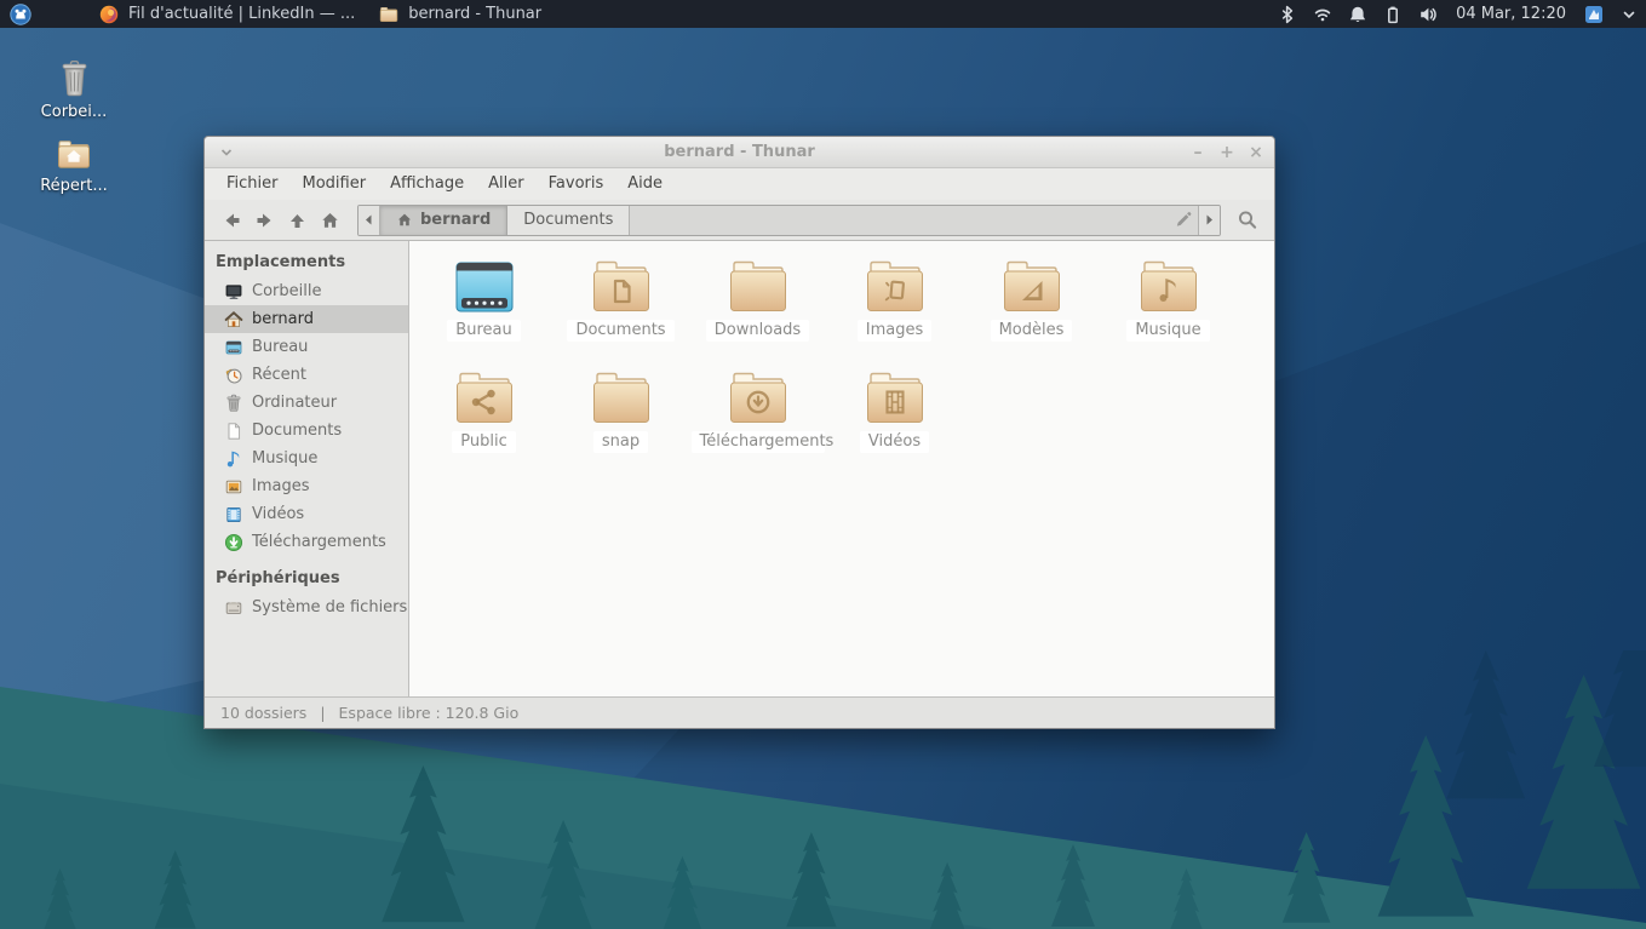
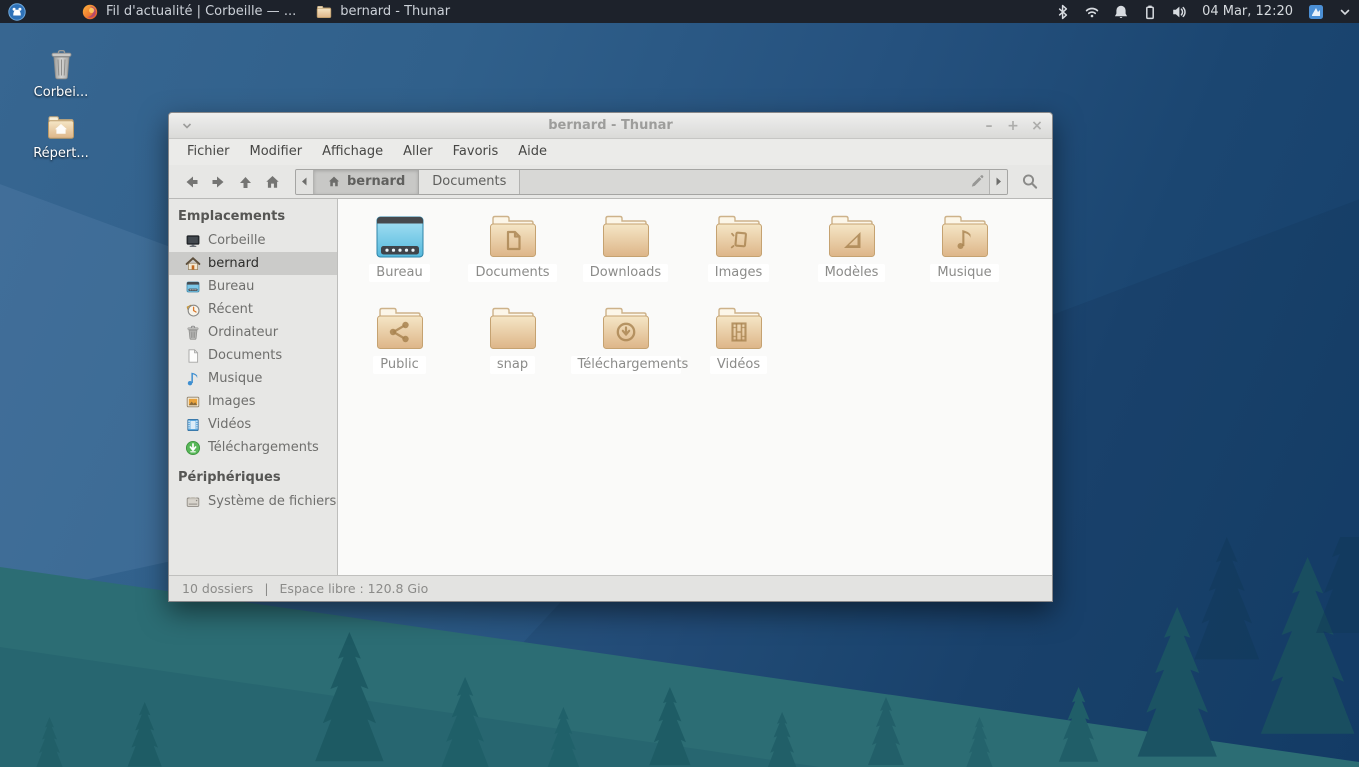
- Fil d'actualité | LinkedIn — ...
+ Fil d'actualité | Corbeille — ...
  bernard - Thunar
  04 Mar, 12:20
  Corbei...
  Répert...
  bernard - Thunar
  –
  +
  ×
  Fichier
  Modifier
  Affichage
  Aller
  Favoris
  Aide
  bernard
  Documents
  Emplacements
  Corbeille
  bernard
  Bureau
  Récent
  Ordinateur
  Documents
  Musique
  Images
  Vidéos
  Téléchargements
  Périphériques
  Système de fichiers
  Bureau
  Documents
  Downloads
  Images
  Modèles
  Musique
  Public
  snap
  Téléchargements
  Vidéos
  10 dossiers
  |
  Espace libre : 120.8 Gio
